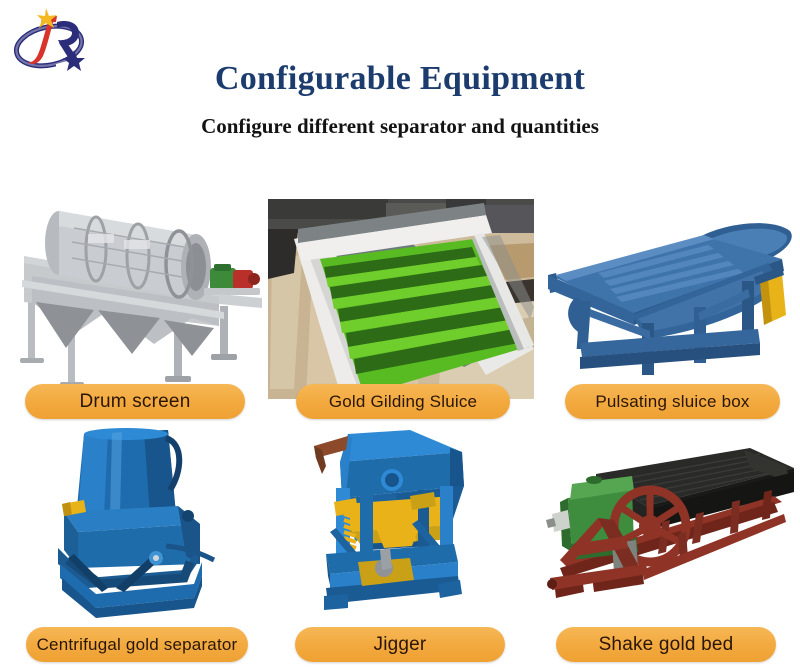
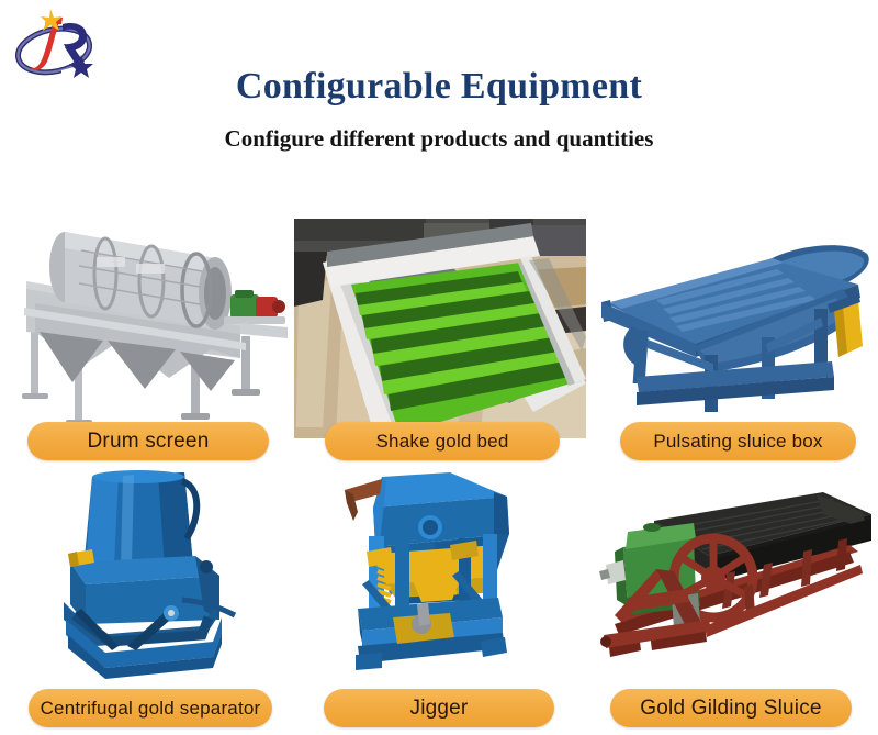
  Configurable Equipment
- Configure different separator and quantities
+ Configure different products and quantities
  Drum screen
- Gold Gilding Sluice
+ Shake gold bed
  Pulsating sluice box
  Centrifugal gold separator
  Jigger
- Shake gold bed
+ Gold Gilding Sluice
